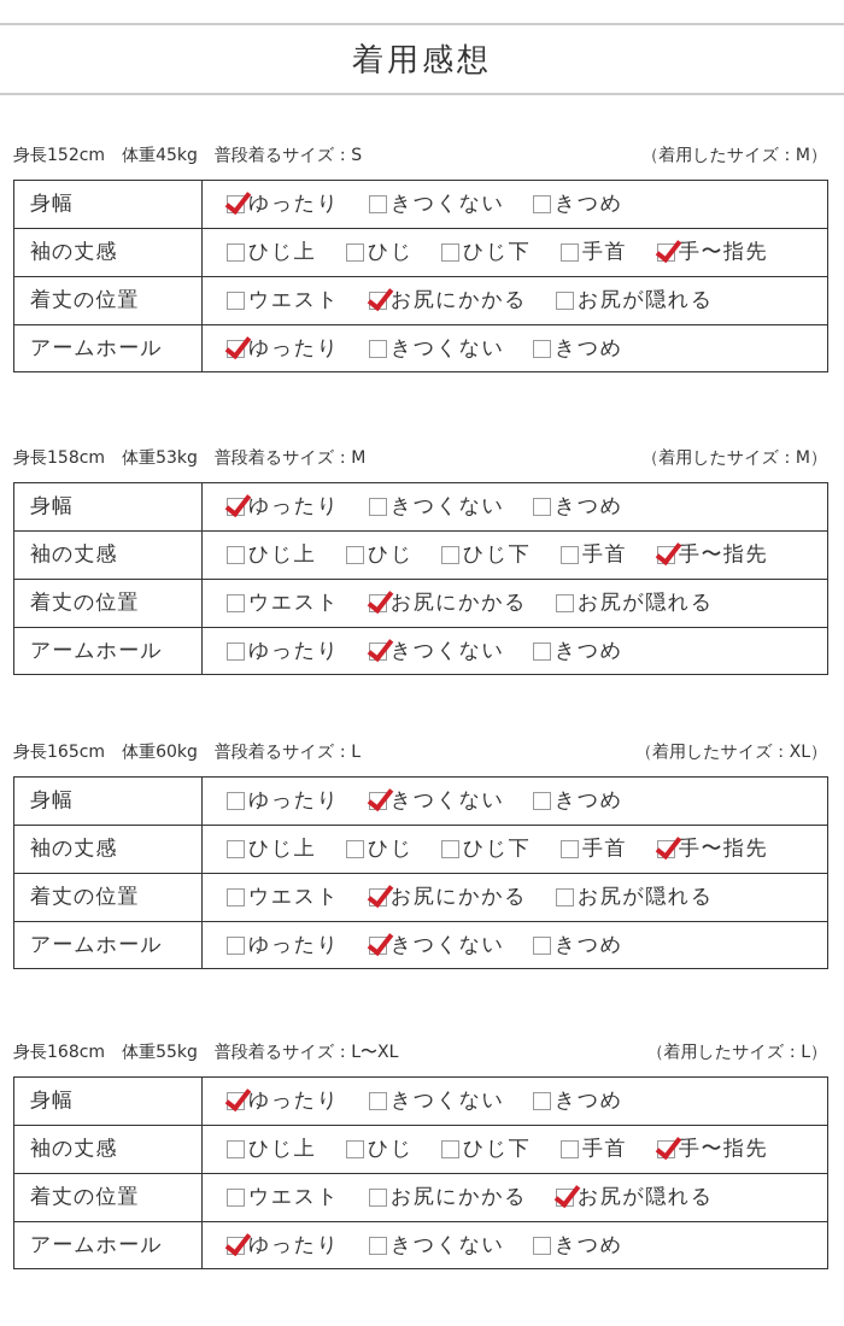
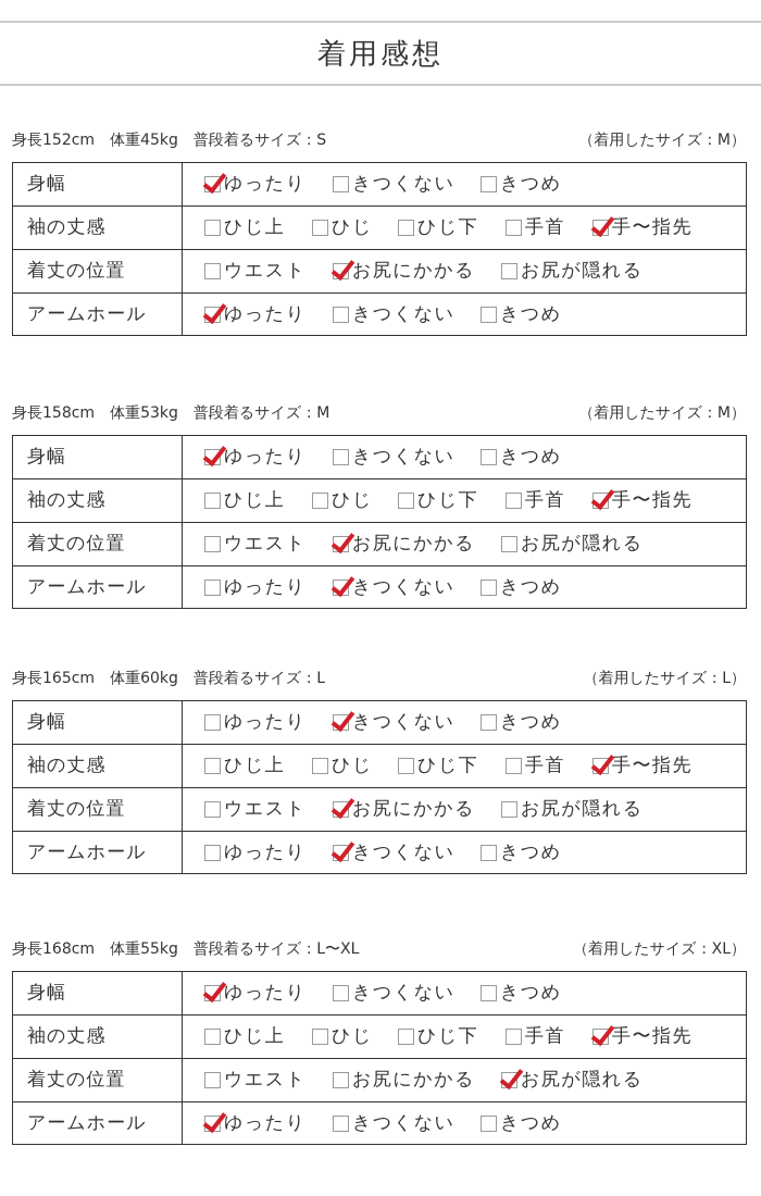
  着用感想
  身長152cm 体重45kg 普段着るサイズ：S
  （着用したサイズ：M）
  身幅
  ゆったり
  きつくない
  きつめ
  袖の丈感
  ひじ上
  ひじ
  ひじ下
  手首
  手〜指先
  着丈の位置
  ウエスト
  お尻にかかる
  お尻が隠れる
  アームホール
  ゆったり
  きつくない
  きつめ
  身長158cm 体重53kg 普段着るサイズ：M
  （着用したサイズ：M）
  身幅
  ゆったり
  きつくない
  きつめ
  袖の丈感
  ひじ上
  ひじ
  ひじ下
  手首
  手〜指先
  着丈の位置
  ウエスト
  お尻にかかる
  お尻が隠れる
  アームホール
  ゆったり
  きつくない
  きつめ
  身長165cm 体重60kg 普段着るサイズ：L
- （着用したサイズ：XL）
+ （着用したサイズ：L）
  身幅
  ゆったり
  きつくない
  きつめ
  袖の丈感
  ひじ上
  ひじ
  ひじ下
  手首
  手〜指先
  着丈の位置
  ウエスト
  お尻にかかる
  お尻が隠れる
  アームホール
  ゆったり
  きつくない
  きつめ
  身長168cm 体重55kg 普段着るサイズ：L〜XL
- （着用したサイズ：L）
+ （着用したサイズ：XL）
  身幅
  ゆったり
  きつくない
  きつめ
  袖の丈感
  ひじ上
  ひじ
  ひじ下
  手首
  手〜指先
  着丈の位置
  ウエスト
  お尻にかかる
  お尻が隠れる
  アームホール
  ゆったり
  きつくない
  きつめ
